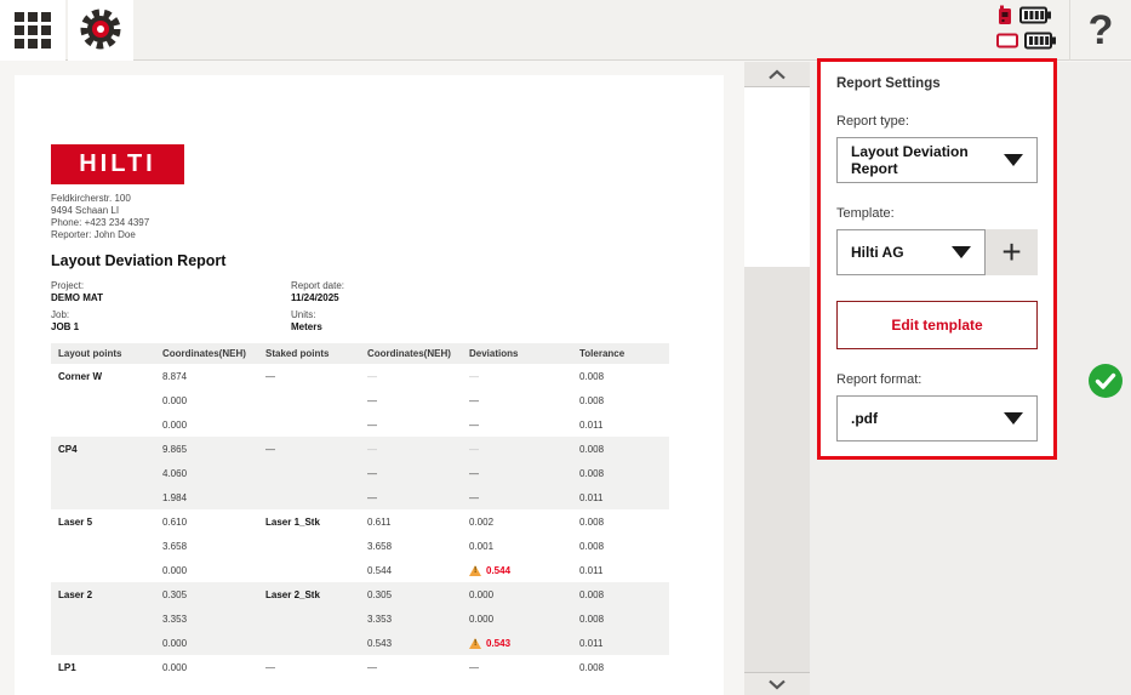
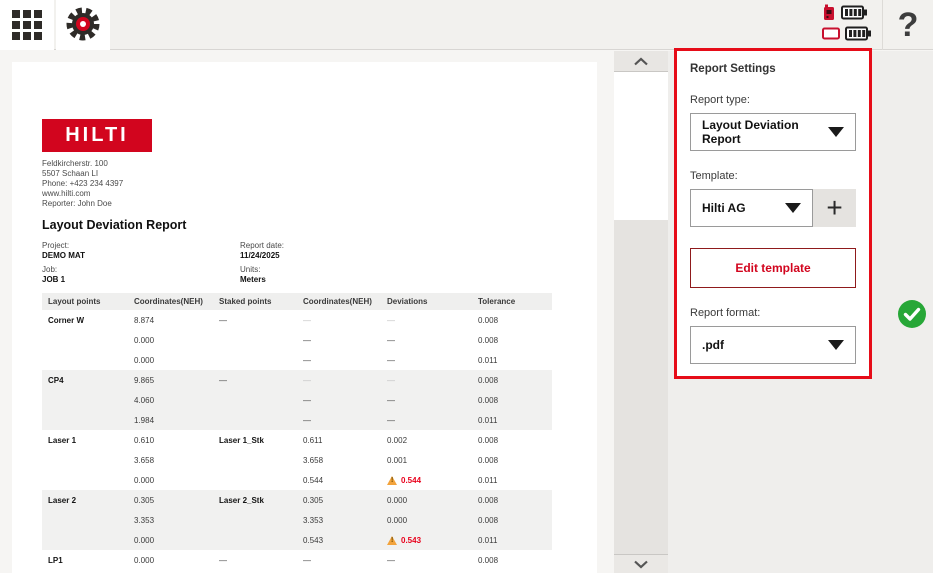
  ?
  HILTI
  Feldkircherstr. 100
- 9494 Schaan LI
+ 5507 Schaan LI
  Phone: +423 234 4397
+ www.hilti.com
  Reporter: John Doe
  Layout Deviation Report
  Project:
  DEMO MAT
  Report date:
  11/24/2025
  Job:
  JOB 1
  Units:
  Meters
  Layout points
  Coordinates(NEH)
  Staked points
  Coordinates(NEH)
  Deviations
  Tolerance
  Corner W
  8.874
  —
  —
  —
  0.008
  0.000
  —
  —
  0.008
  0.000
  —
  —
  0.011
  CP4
  9.865
  —
  —
  —
  0.008
  4.060
  —
  —
  0.008
  1.984
  —
  —
  0.011
- Laser 5
+ Laser 1
  0.610
  Laser 1_Stk
  0.611
  0.002
  0.008
  3.658
  3.658
  0.001
  0.008
  0.000
  0.544
  0.544
  0.011
  Laser 2
  0.305
  Laser 2_Stk
  0.305
  0.000
  0.008
  3.353
  3.353
  0.000
  0.008
  0.000
  0.543
  0.543
  0.011
  LP1
  0.000
  —
  —
  —
  0.008
  Report Settings
  Report type:
  Layout Deviation Report
  Template:
  Hilti AG
  +
  Edit template
  Report format:
  .pdf
